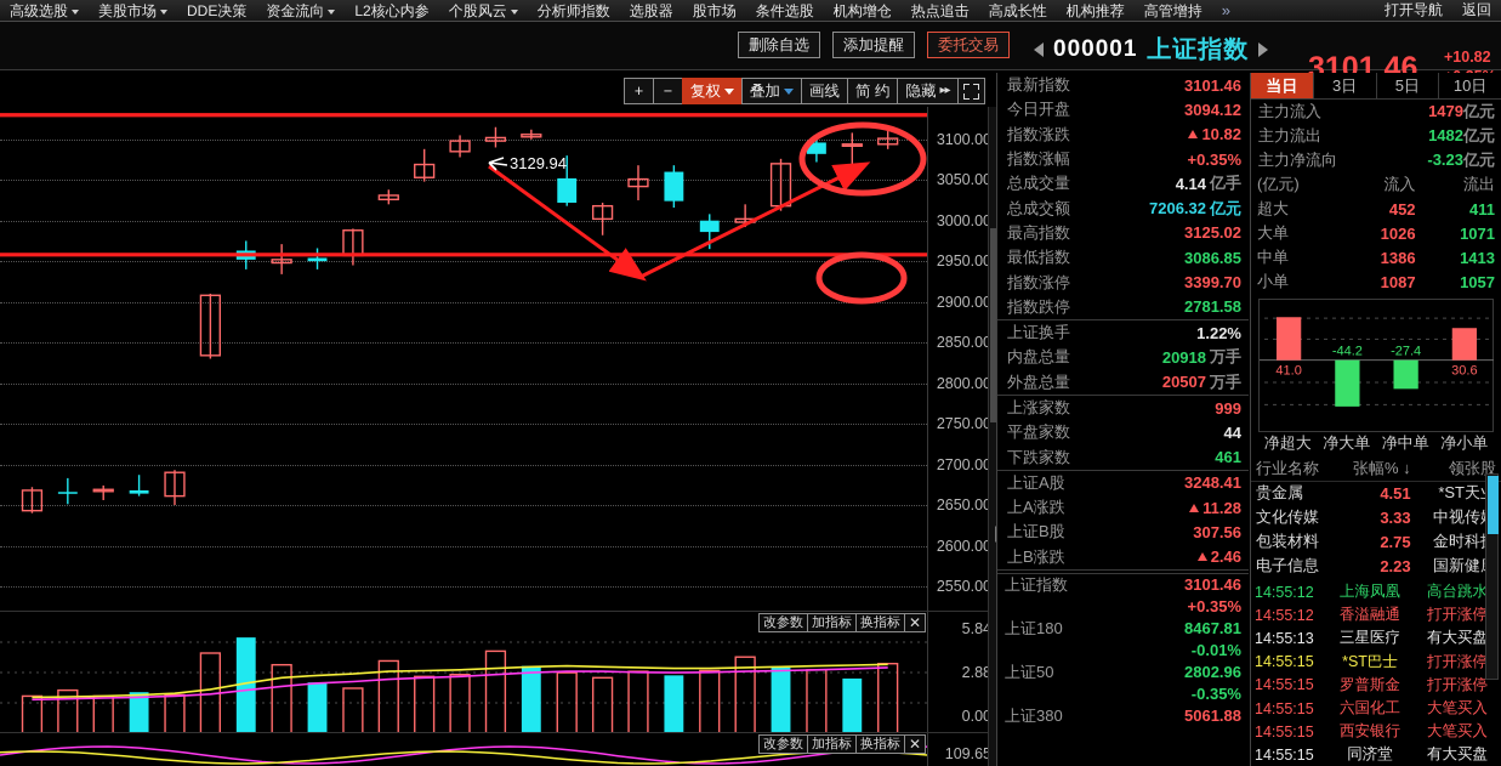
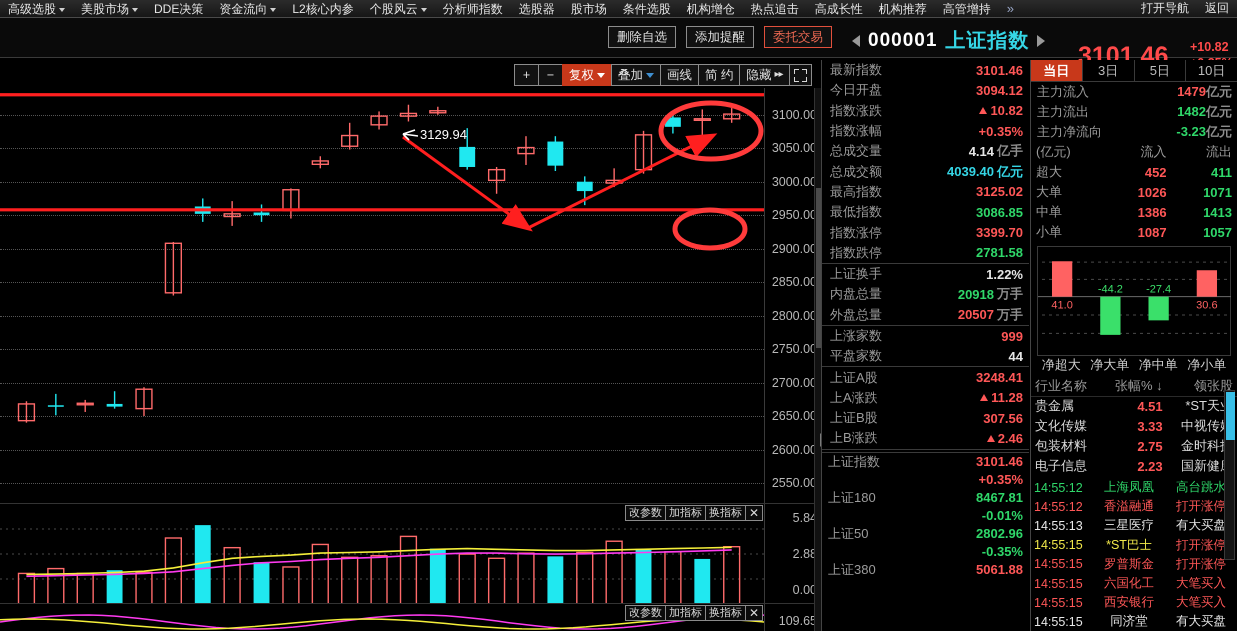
  高级选股
  美股市场
  DDE决策
  资金流向
  L2核心内参
  个股风云
  分析师指数
  选股器
  股市场
  条件选股
  机构增仓
  热点追击
  高成长性
  机构推荐
  高管增持
  »
  打开导航
  返回
  删除自选
  添加提醒
  委托交易
  000001
  上证指数
  3101.46
  +10.82
  +
  −
  复权
  叠加
  画线
  简 约
  隐藏
  ▸▸
  3129.94
  3100.0
  3050.0
  3000.0
  2950.0
  2900.0
  2850.0
  2800.0
  2750.0
  2700.0
  2650.0
  2600.0
  2550.0
  改参数
  加指标
  换指标
  ✕
  5.8
  2.8
  0.0
  改参数
  加指标
  换指标
  ✕
  109.6
  最新指数
  3101.46
  今日开盘
  3094.12
  指数涨跌
  10.82
  指数涨幅
  +0.35%
  总成交量
  4.14
  亿手
  总成交额
- 7206.32
+ 4039.40
  亿元
  最高指数
  3125.02
  最低指数
  3086.85
  指数涨停
  3399.70
  指数跌停
  2781.58
  上证换手
  1.22%
  内盘总量
  20918
  万手
  外盘总量
  20507
  万手
  上涨家数
  999
  平盘家数
  44
- 下跌家数
- 461
  上证A股
  3248.41
  上A涨跌
  11.28
  上证B股
  307.56
  上B涨跌
  2.46
  上证指数
  3101.46
  +0.35%
  上证180
  8467.81
  -0.01%
  上证50
  2802.96
  -0.35%
  上证380
  5061.88
  当日
  3日
  5日
  10日
  主力流入
  1479亿元
  主力流出
  1482亿元
  主力净流向
  -3.23亿元
  (亿元)	流入	流出
  超大	452	411
  大单	1026	1071
  中单	1386	1413
  小单	1087	1057
  41.0
  -44.2
  -27.4
  30.6
  净超大
  净大单
  净中单
  净小单
  行业名称	张幅% ↓	领张股
  贵金属	4.51	*ST天
  文化传媒	3.33	中视传
  包装材料	2.75	金时科
  电子信息	2.23	国新健
  14:55:12
  上海凤凰
  高台跳水
  14:55:12
  香溢融通
  打开涨停
  14:55:13
  三星医疗
  有大买盘
  14:55:15
  *ST巴士
  打开涨停
  14:55:15
  罗普斯金
  打开涨停
  14:55:15
  六国化工
  大笔买入
  14:55:15
  西安银行
  大笔买入
  14:55:15
  同济堂
  有大买盘
